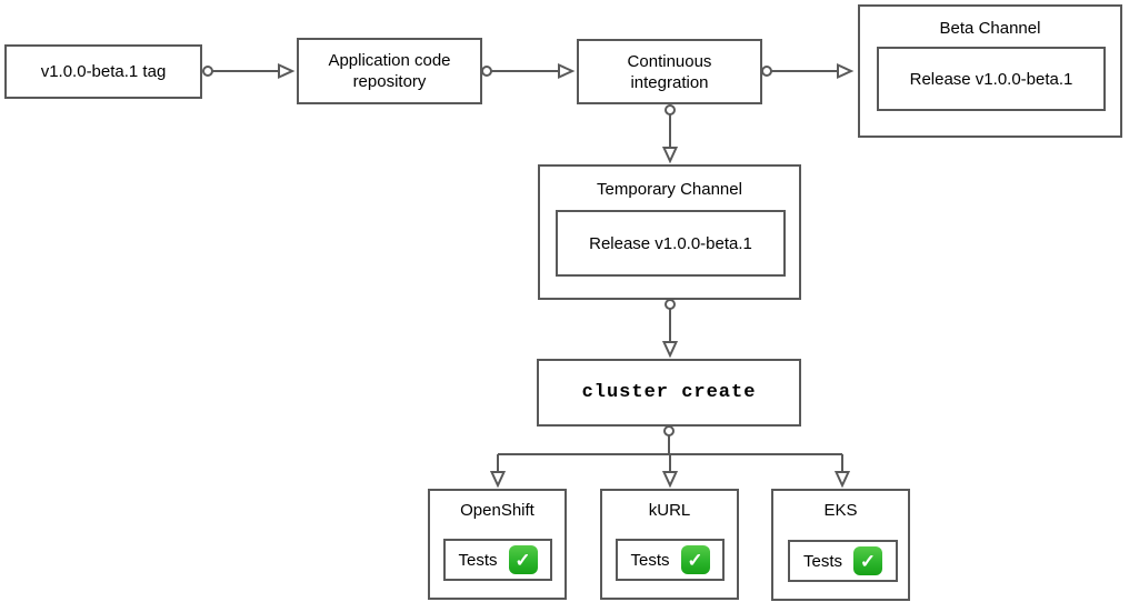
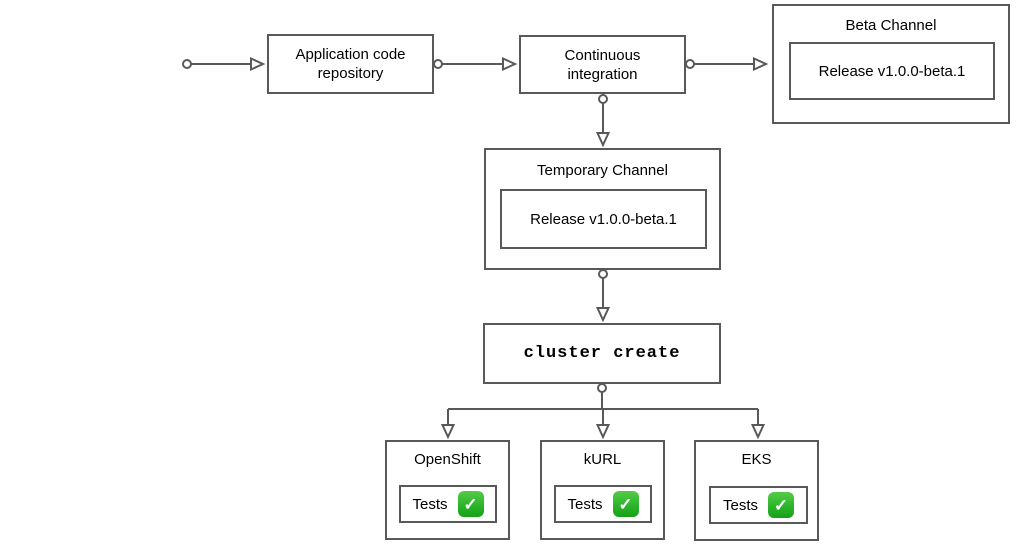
- v1.0.0-beta.1 tag
  Application code
  repository
  Continuous
  integration
  Beta Channel
  Release v1.0.0-beta.1
  Temporary Channel
  Release v1.0.0-beta.1
  cluster create
  OpenShift
  Tests
  ✓
  kURL
  Tests
  ✓
  EKS
  Tests
  ✓
